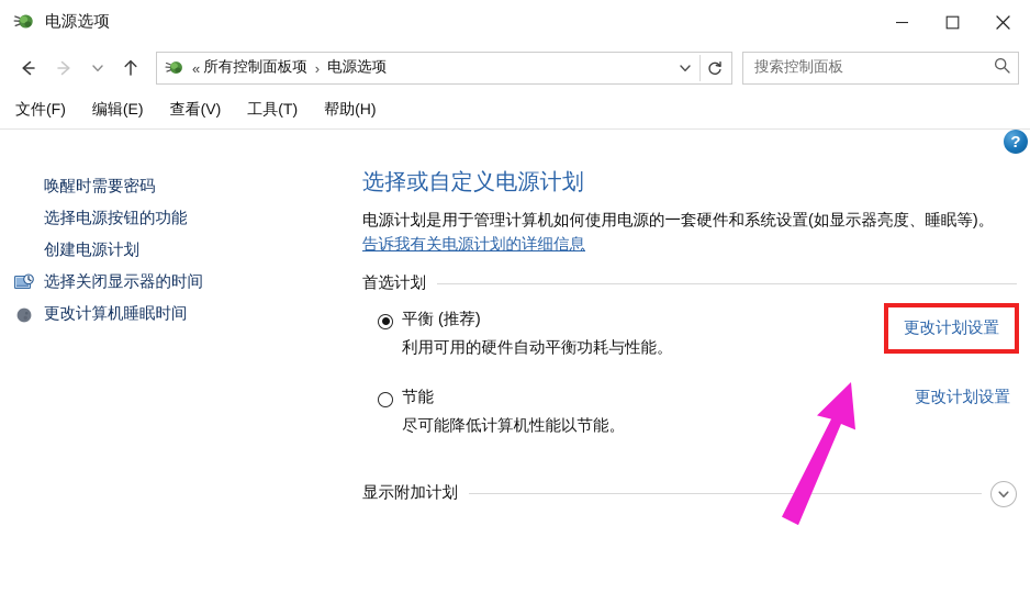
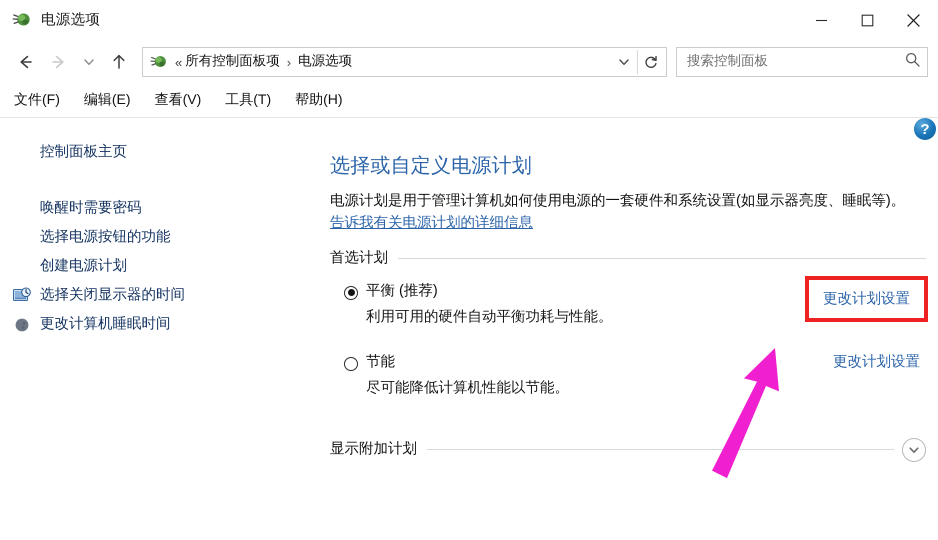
  电源选项
  «
  所有控制面板项
  ›
  电源选项
  搜索控制面板
  文件(F)
  编辑(E)
  查看(V)
  工具(T)
  帮助(H)
+ 控制面板主页
  唤醒时需要密码
  选择电源按钮的功能
  创建电源计划
  选择关闭显示器的时间
  更改计算机睡眠时间
  ?
  选择或自定义电源计划
  电源计划是用于管理计算机如何使用电源的一套硬件和系统设置(如显示器亮度、睡眠等)。 告诉我有关电源计划的详细信息
  首选计划
  平衡 (推荐)
  利用可用的硬件自动平衡功耗与性能。
  更改计划设置
  节能
  尽可能降低计算机性能以节能。
  更改计划设置
  显示附加计划
